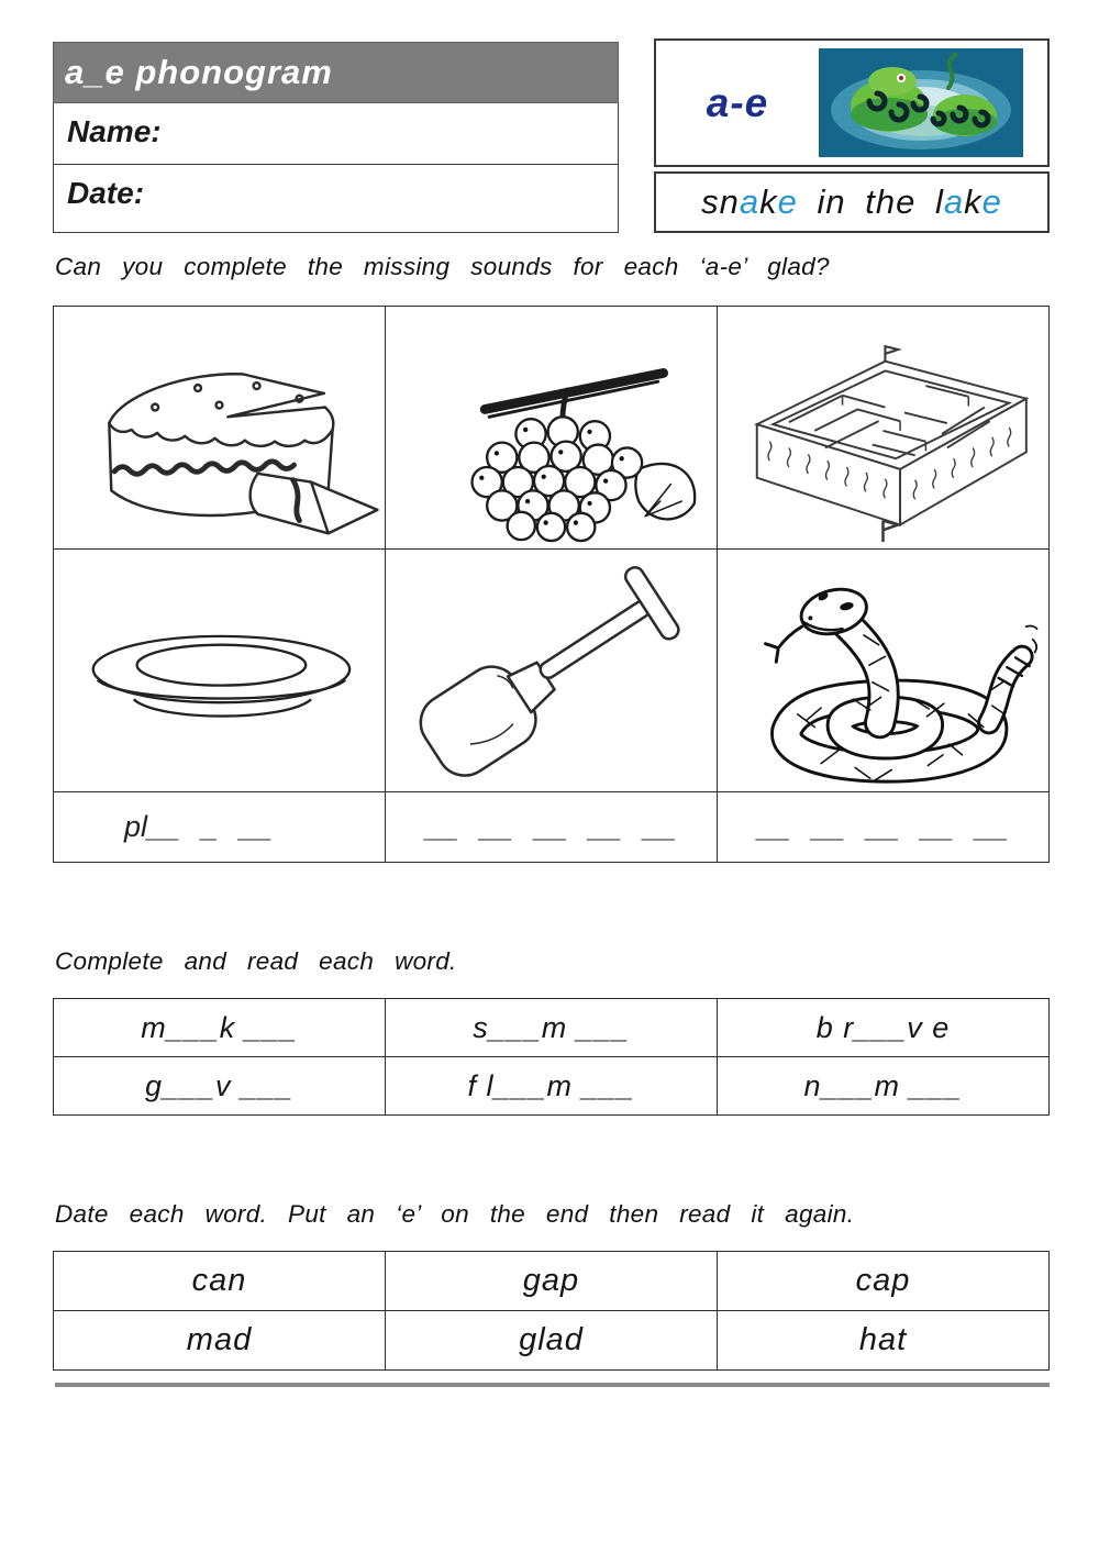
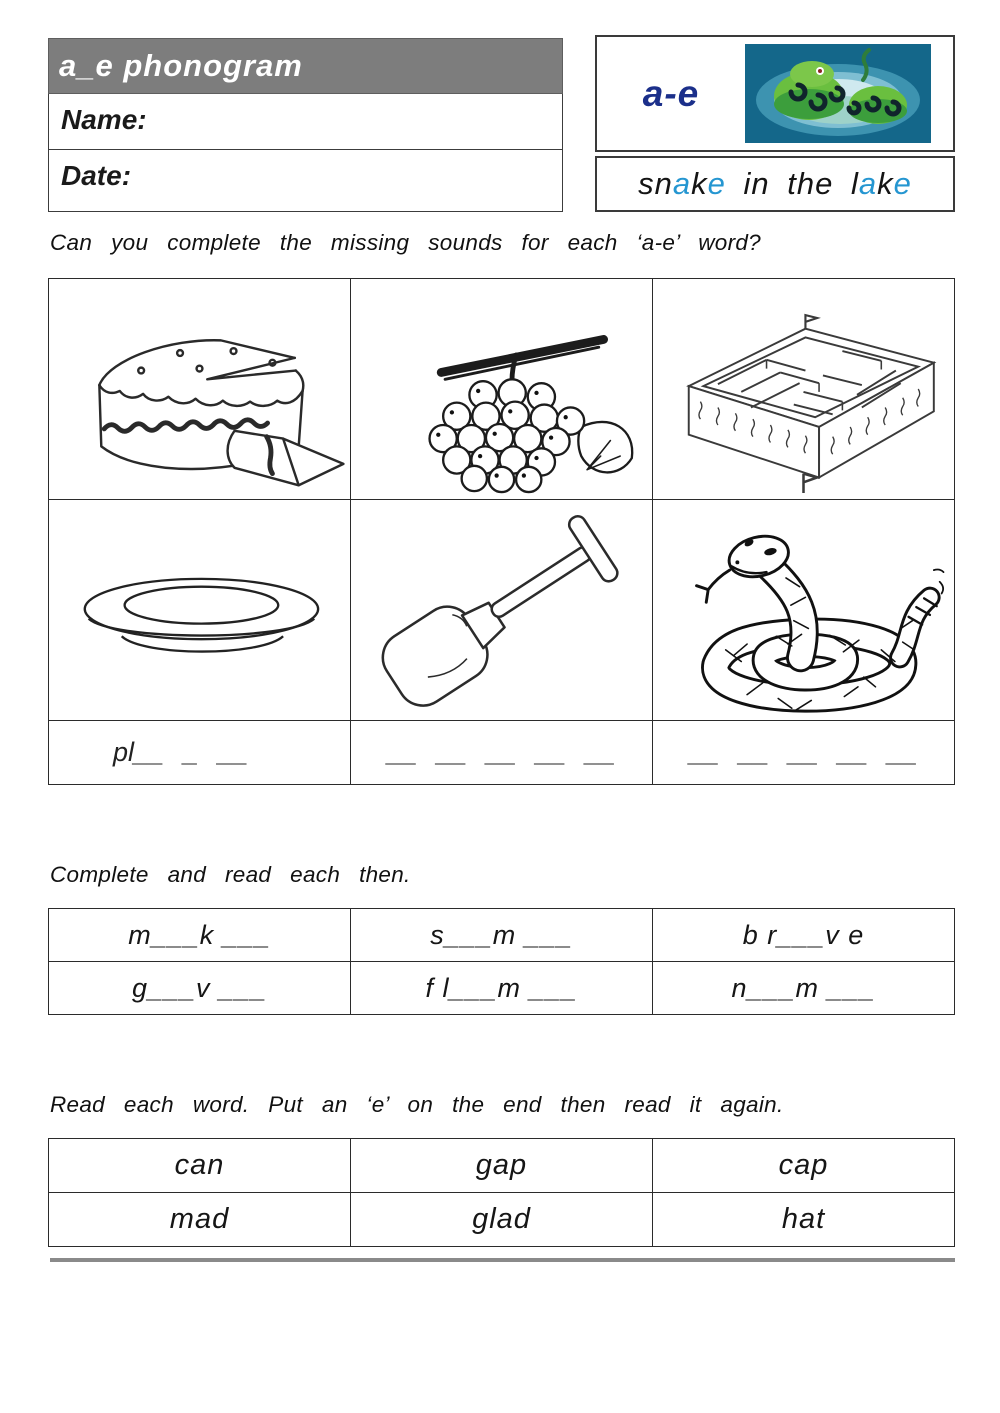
  a_e phonogram
  Name:
  Date:
  a-e
  sn
  a
  k
  e
  in the
  l
  a
  k
  e
- Can you complete the missing sounds for each ‘a-e’ glad?
+ Can you complete the missing sounds for each ‘a-e’ word?
  pl__ _ __	__ __ __ __ __	__ __ __ __ __
- Complete and read each word.
+ Complete and read each then.
  m___k ___	s___m ___	b r___v e
  g___v ___	f l___m ___	n___m ___
- Date each word. Put an ‘e’ on the end then read it again.
+ Read each word. Put an ‘e’ on the end then read it again.
  can	gap	cap
  mad	glad	hat
